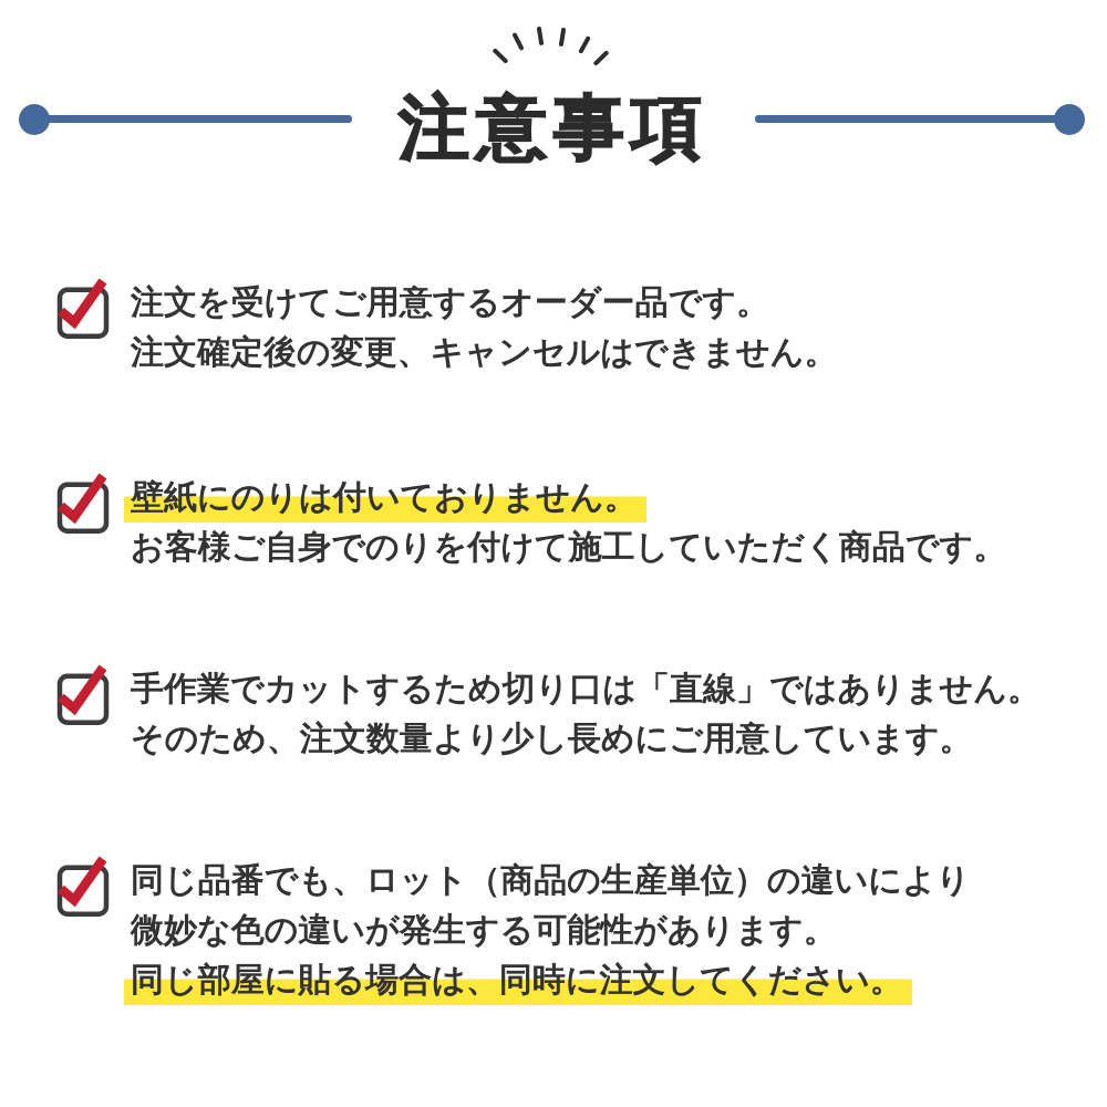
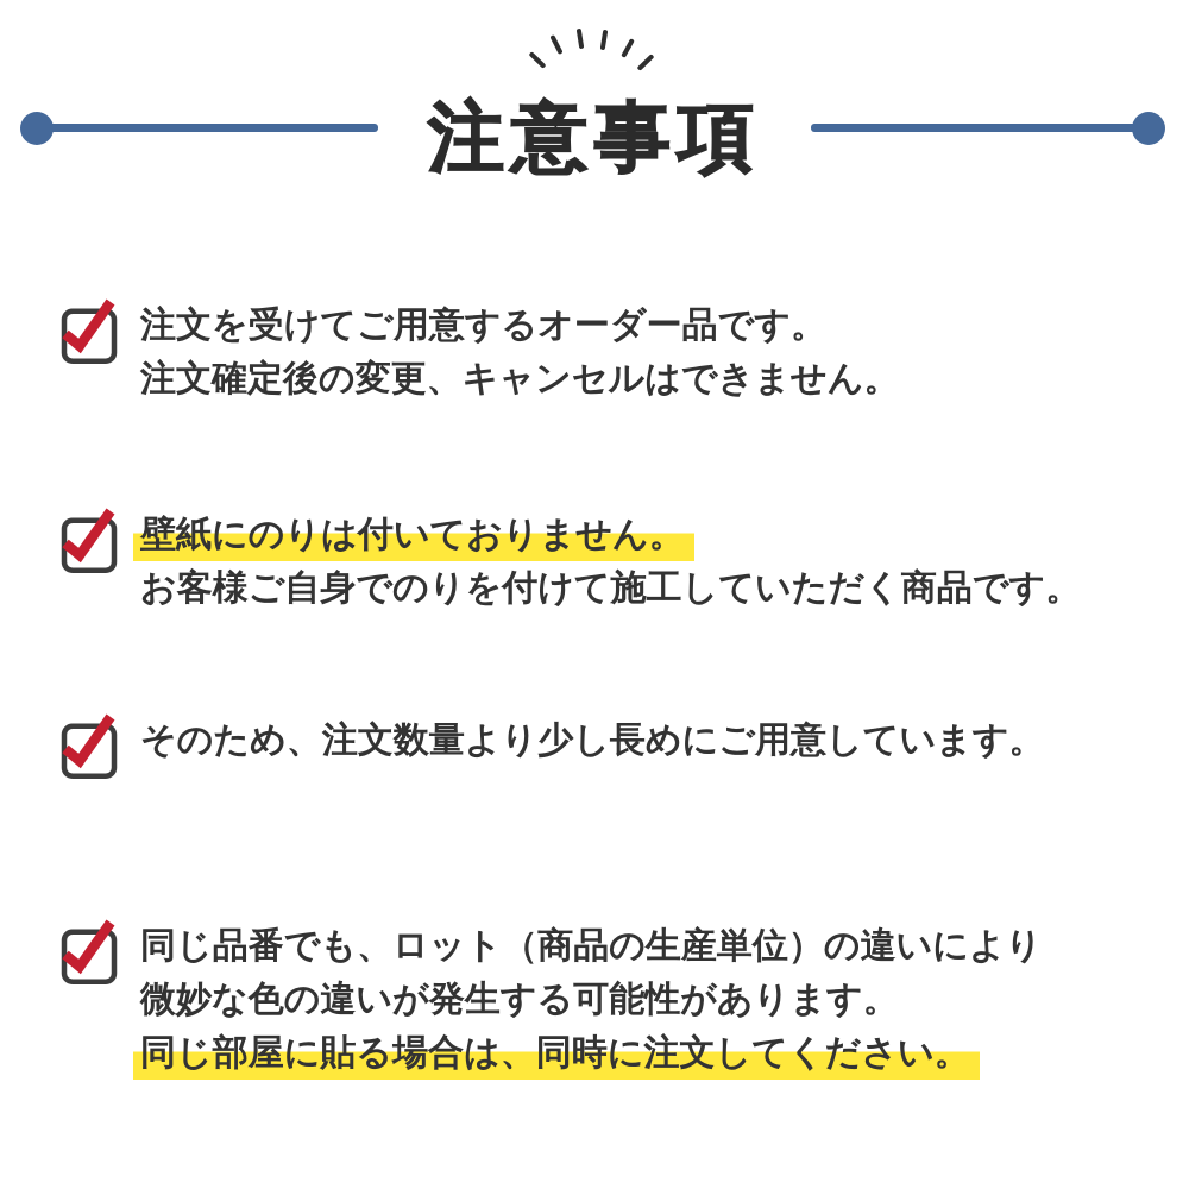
  注意事項
  注文を受けてご用意するオーダー品です。
  注文確定後の変更、キャンセルはできません。
  壁紙にのりは付いておりません。
  お客様ご自身でのりを付けて施工していただく商品です。
- 手作業でカットするため切り口は「直線」ではありません。
  そのため、注文数量より少し長めにご用意しています。
  同じ品番でも、ロット（商品の生産単位）の違いにより
  微妙な色の違いが発生する可能性があります。
  同じ部屋に貼る場合は、同時に注文してください。
